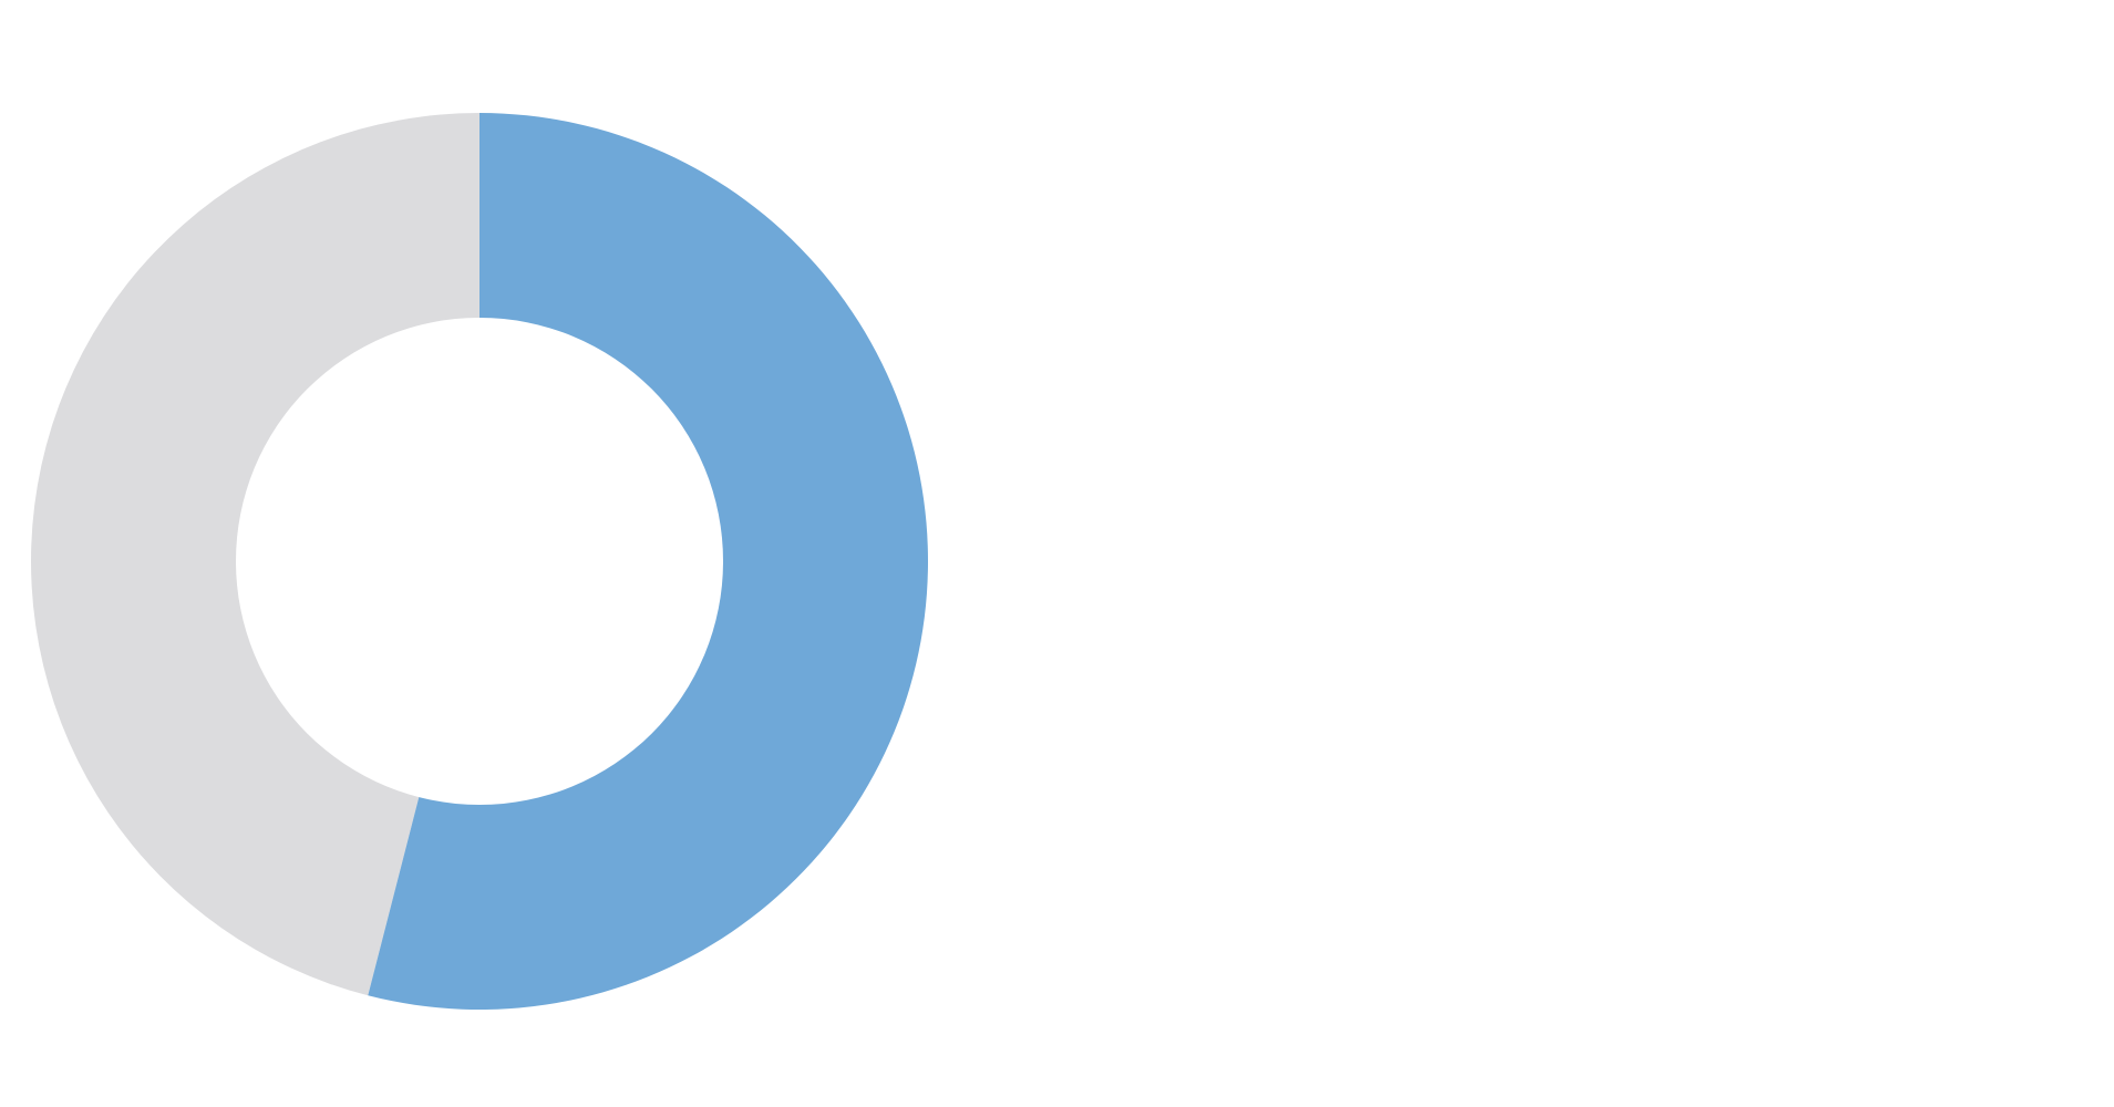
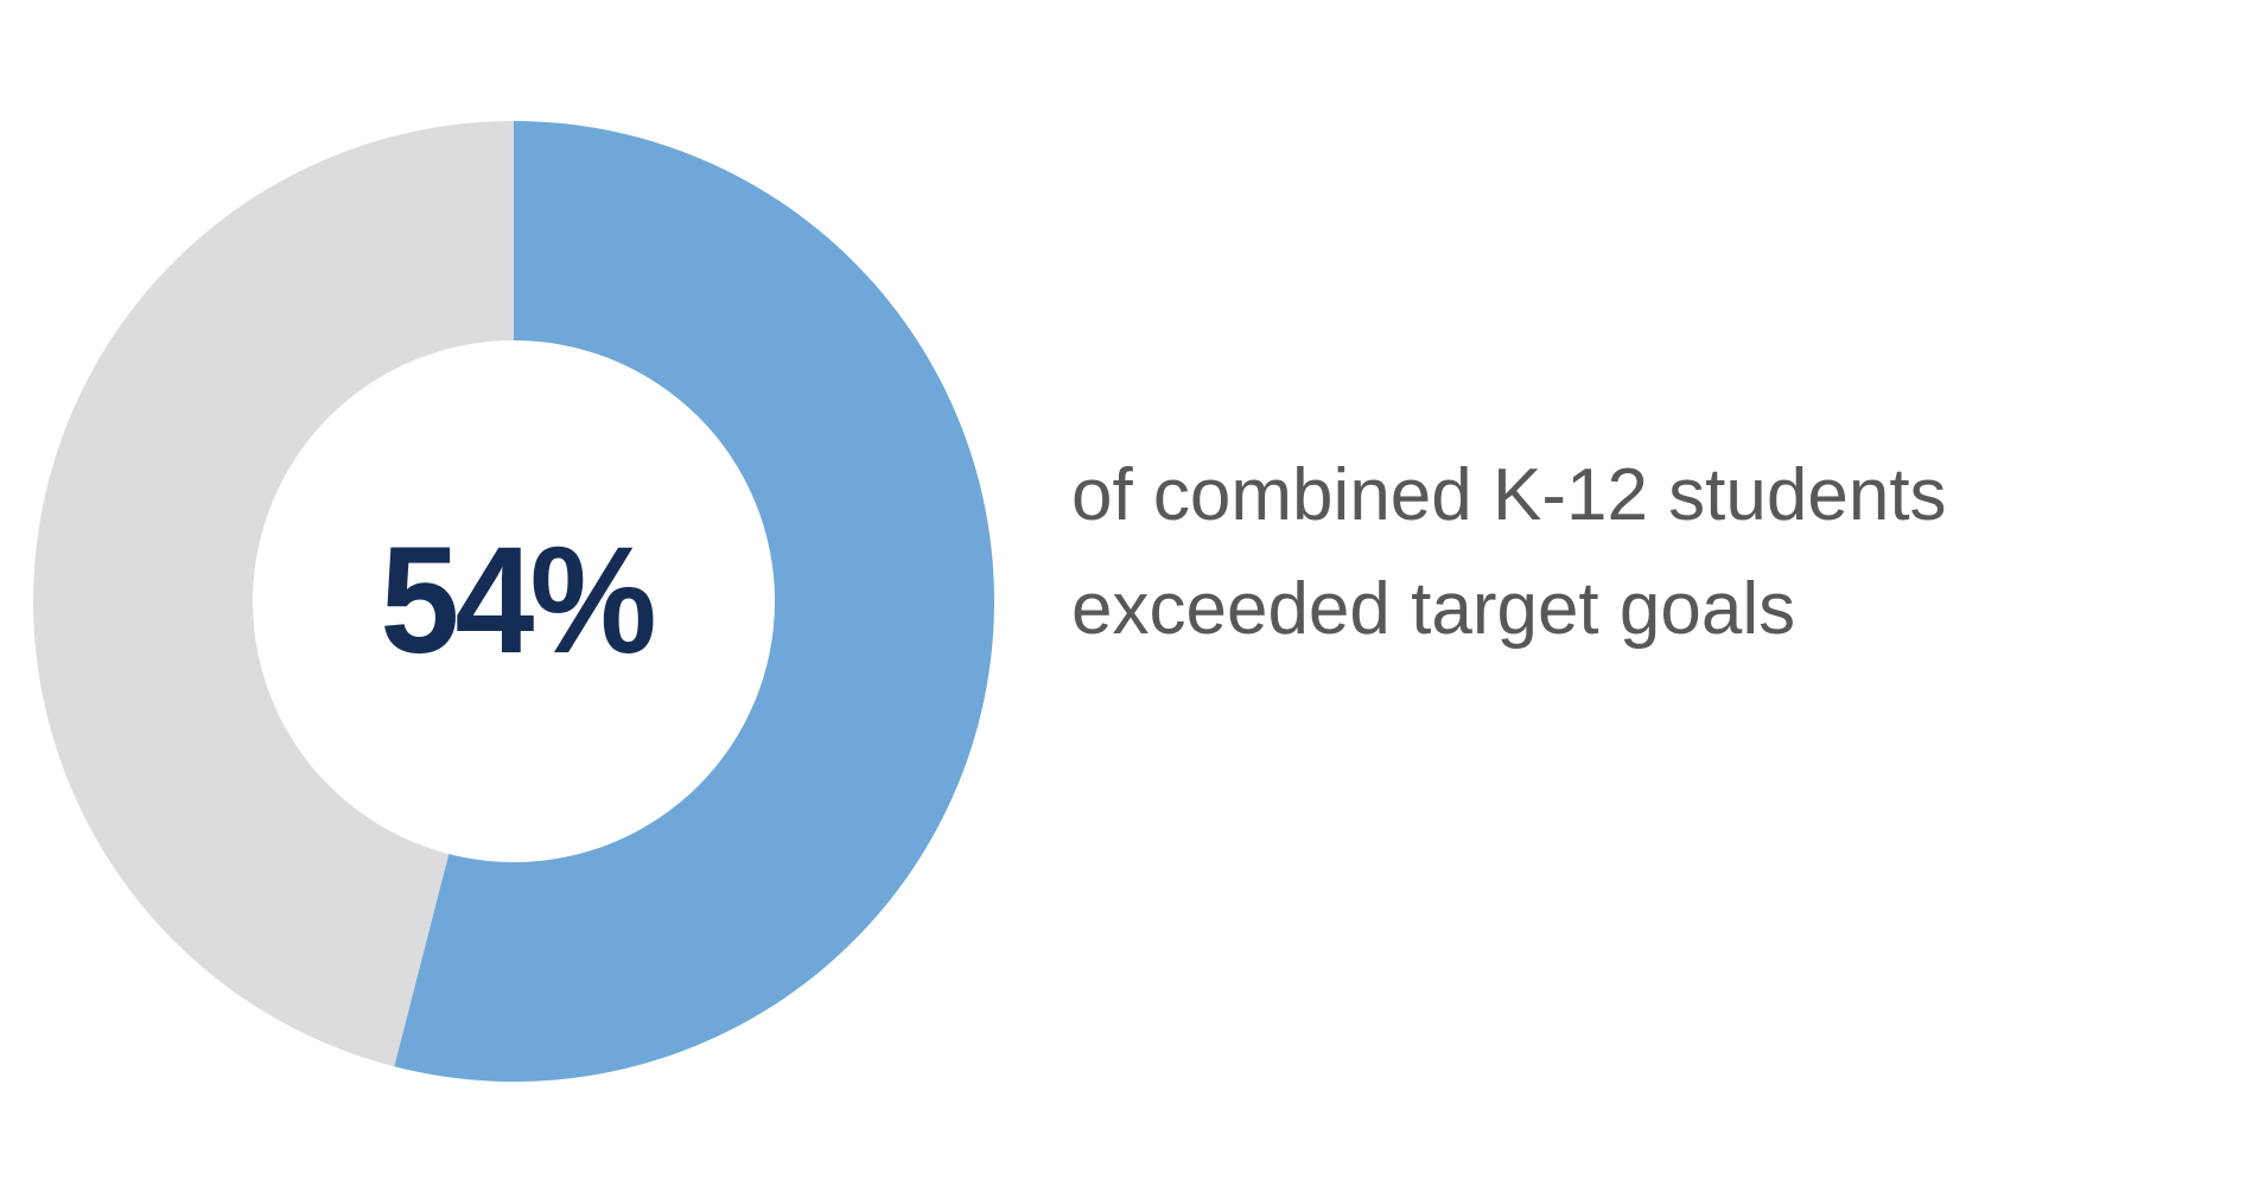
+ 54%
+ of combined K-12 students
+ exceeded target goals
